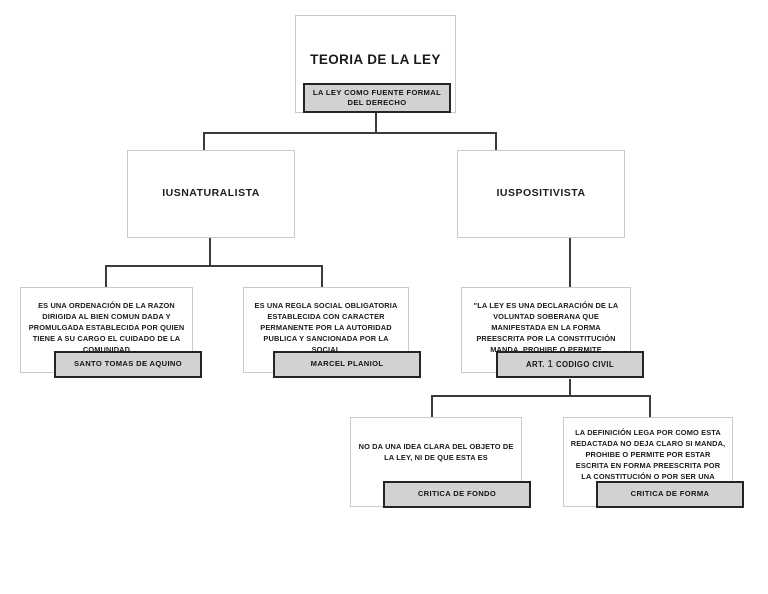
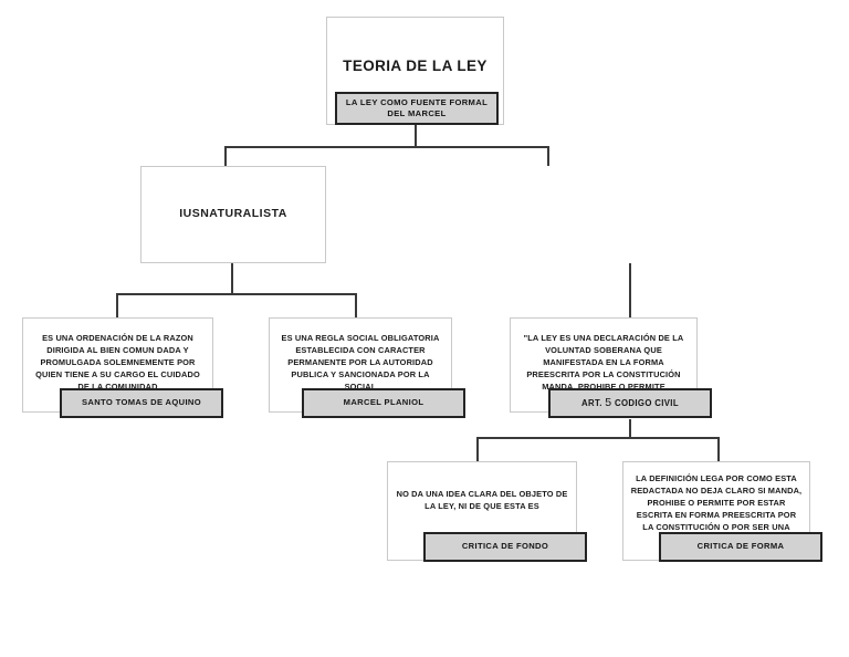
  TEORIA DE LA LEY
- LA LEY COMO FUENTE FORMAL DEL DERECHO
+ LA LEY COMO FUENTE FORMAL DEL MARCEL
  IUSNATURALISTA
- IUSPOSITIVISTA
- ES UNA ORDENACIÓN DE LA RAZON DIRIGIDA AL BIEN COMUN DADA Y PROMULGADA ESTABLECIDA POR QUIEN TIENE A SU CARGO EL CUIDADO DE LA COMUNIDAD
+ ES UNA ORDENACIÓN DE LA RAZON DIRIGIDA AL BIEN COMUN DADA Y PROMULGADA SOLEMNEMENTE POR QUIEN TIENE A SU CARGO EL CUIDADO DE LA COMUNIDAD
  SANTO TOMAS DE AQUINO
  ES UNA REGLA SOCIAL OBLIGATORIA ESTABLECIDA CON CARACTER PERMANENTE POR LA AUTORIDAD PUBLICA Y SANCIONADA POR LA SOCIAL
  MARCEL PLANIOL
  "LA LEY ES UNA DECLARACIÓN DE LA VOLUNTAD SOBERANA QUE MANIFESTADA EN LA FORMA PREESCRITA POR LA CONSTITUCIÓN MANDA, PROHIBE O PERMITE
- ART. 1 CODIGO CIVIL
+ ART. 5 CODIGO CIVIL
  NO DA UNA IDEA CLARA DEL OBJETO DE LA LEY, NI DE QUE ESTA ES
  CRITICA DE FONDO
  LA DEFINICIÓN LEGA POR COMO ESTA REDACTADA NO DEJA CLARO SI MANDA, PROHIBE O PERMITE POR ESTAR ESCRITA EN FORMA PREESCRITA POR LA CONSTITUCIÓN O POR SER UNA
  CRITICA DE FORMA
